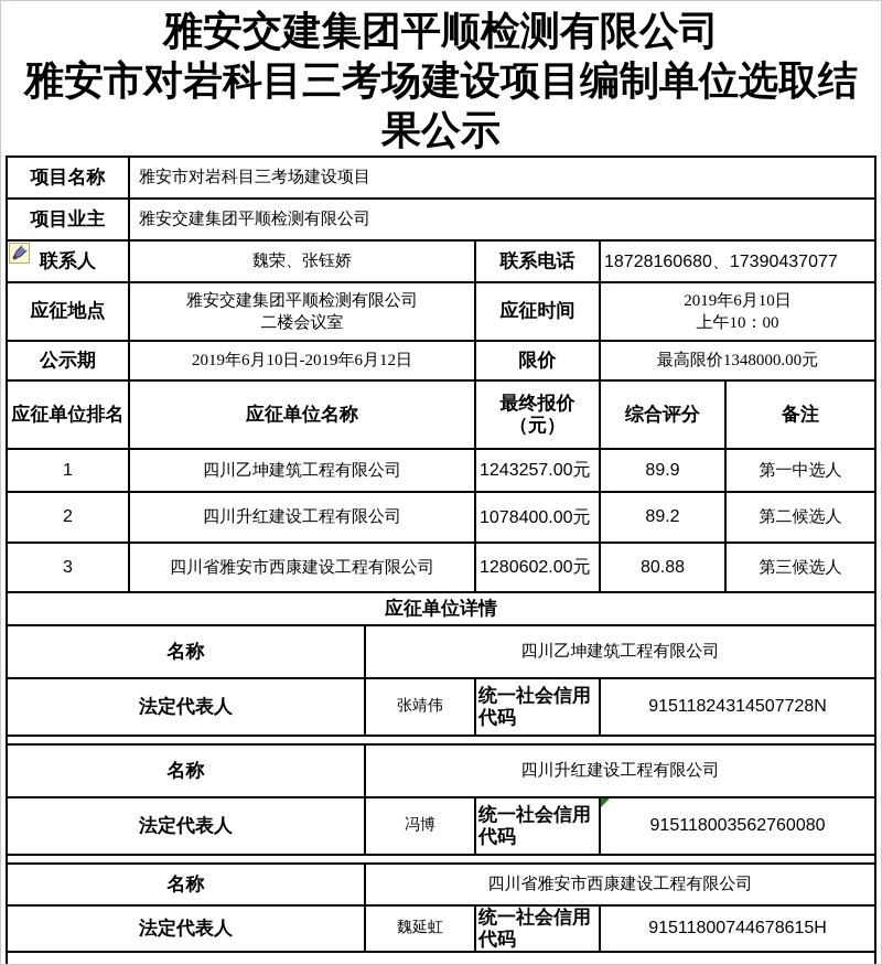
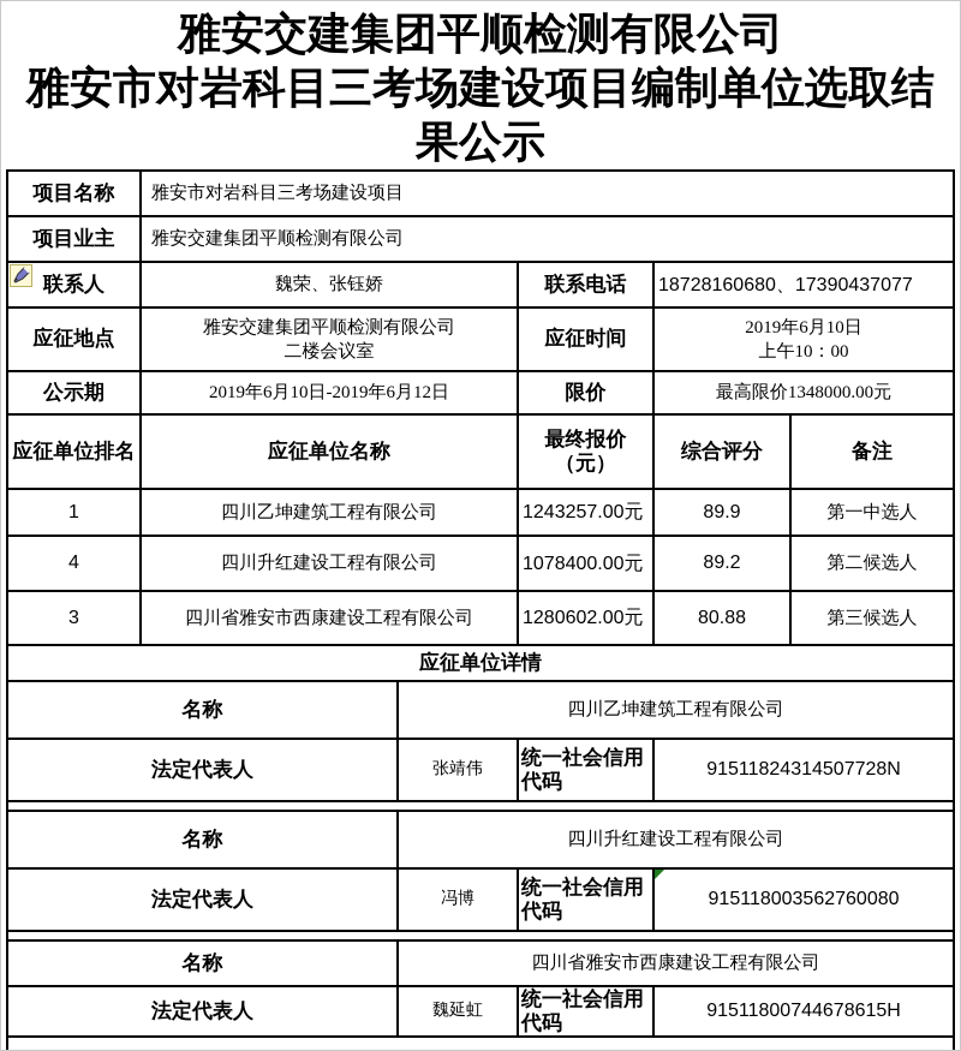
  雅安交建集团平顺检测有限公司
  雅安市对岩科目三考场建设项目编制单位选取结果公示
  项目名称	雅安市对岩科目三考场建设项目
  项目业主	雅安交建集团平顺检测有限公司
  联系人	魏荣、张钰娇	联系电话	18728160680、17390437077
  应征地点	雅安交建集团平顺检测有限公司 二楼会议室	应征时间	2019年6月10日 上午10：00
  公示期	2019年6月10日-2019年6月12日	限价	最高限价1348000.00元
  应征单位排名	应征单位名称	最终报价 （元）	综合评分	备注
  1	四川乙坤建筑工程有限公司	1243257.00元	89.9	第一中选人
- 2	四川升红建设工程有限公司	1078400.00元	89.2	第二候选人
+ 4	四川升红建设工程有限公司	1078400.00元	89.2	第二候选人
  3	四川省雅安市西康建设工程有限公司	1280602.00元	80.88	第三候选人
  应征单位详情
  名称	四川乙坤建筑工程有限公司
  法定代表人	张靖伟	统一社会信用 代码	91511824314507728N
  名称	四川升红建设工程有限公司
  法定代表人	冯博	统一社会信用 代码	915118003562760080
  名称	四川省雅安市西康建设工程有限公司
  法定代表人	魏延虹	统一社会信用 代码	91511800744678615H
